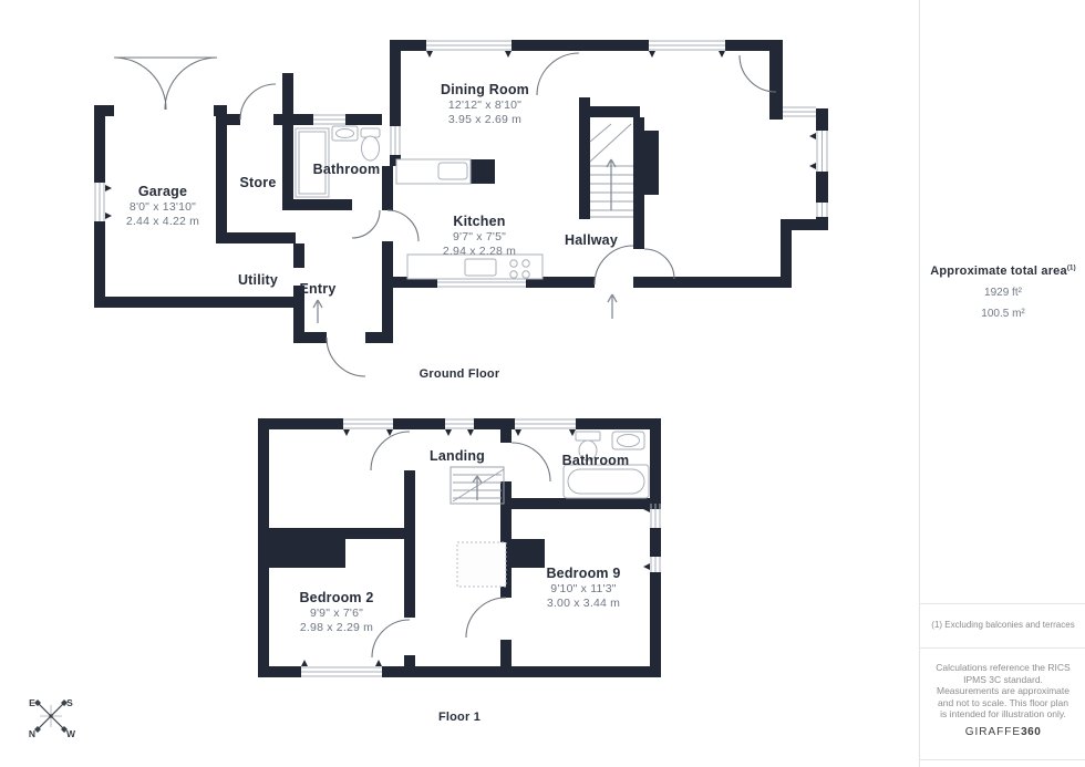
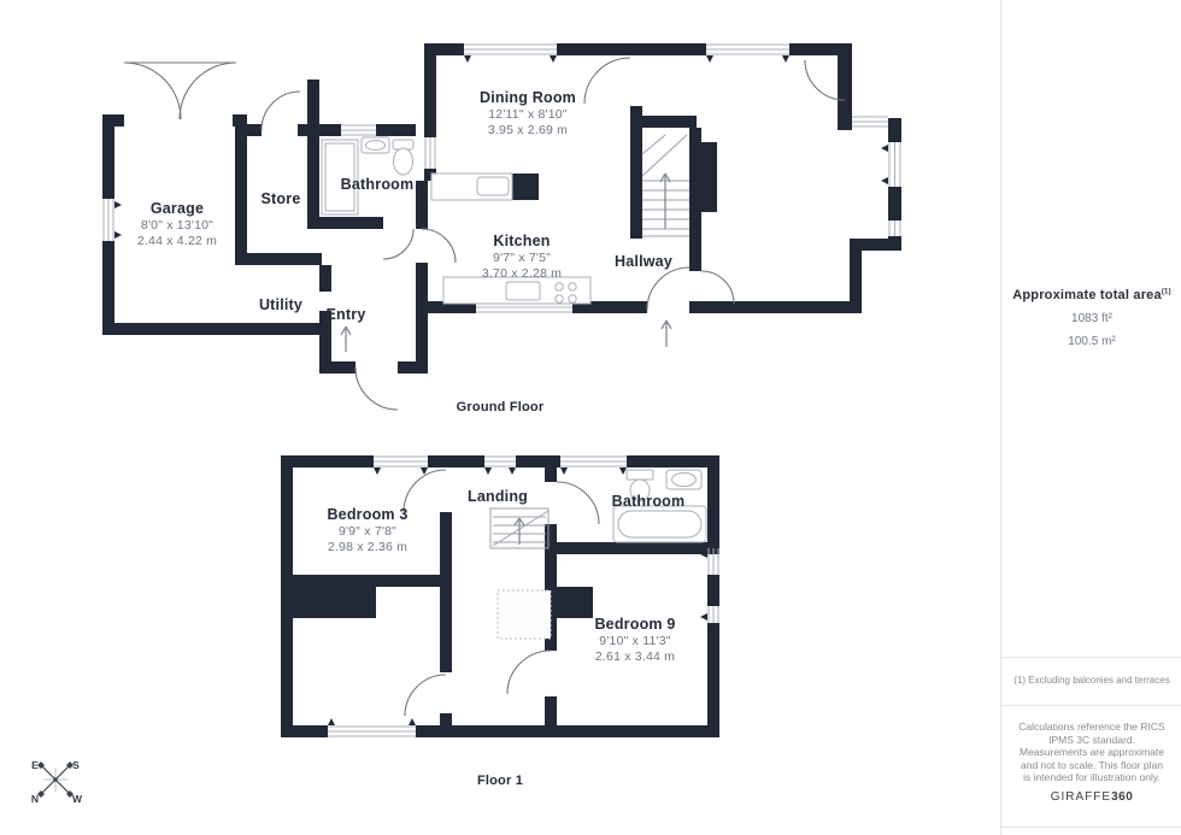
  E
  S
  N
  W
  Garage
  8'0" x 13'10"
  2.44 x 4.22 m
  Store
  Bathroom
  Utility
  Entry
  Dining Room
- 12'12" x 8'10"
+ 12'11" x 8'10"
  3.95 x 2.69 m
  Kitchen
  9'7" x 7'5"
- 2.94 x 2.28 m
+ 3.70 x 2.28 m
  Hallway
+ Bedroom 3
+ 9'9" x 7'8"
+ 2.98 x 2.36 m
  Landing
  Bathroom
- Bedroom 2
- 9'9" x 7'6"
- 2.98 x 2.29 m
  Bedroom 9
  9'10" x 11'3"
- 3.00 x 3.44 m
+ 2.61 x 3.44 m
  Ground Floor
  Floor 1
  Approximate total area
- 1929 ft²
+ 1083 ft²
  100.5 m²
  (1) Excluding balconies and terraces
  Calculations reference the RICS IPMS 3C standard. Measurements are approximate and not to scale. This floor plan is intended for illustration only.
  GIRAFFE360
